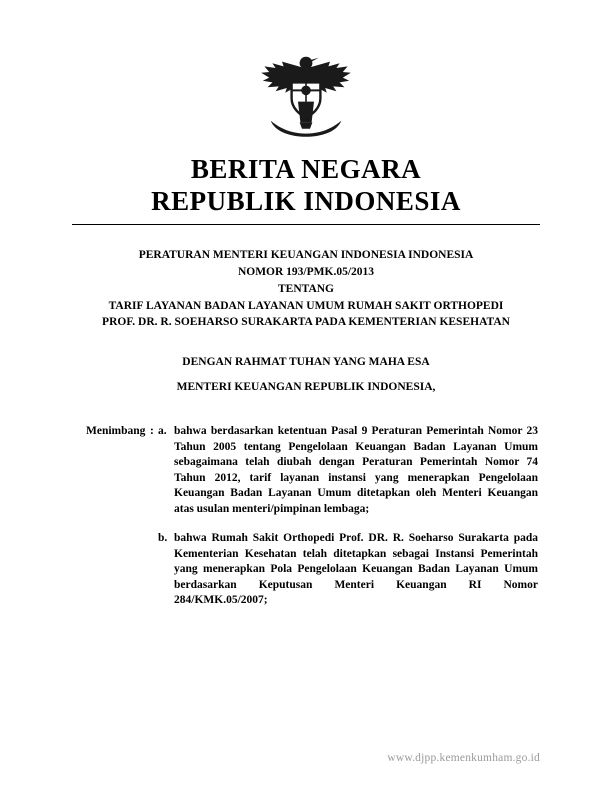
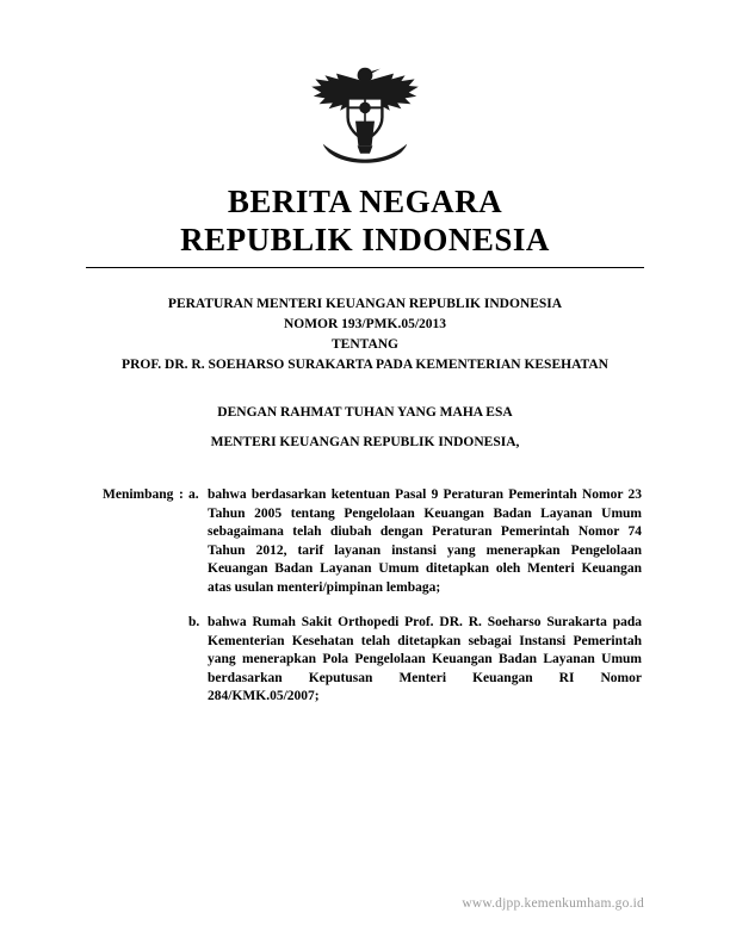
  BERITA NEGARA
  REPUBLIK INDONESIA
- PERATURAN MENTERI KEUANGAN INDONESIA INDONESIA
+ PERATURAN MENTERI KEUANGAN REPUBLIK INDONESIA
  NOMOR 193/PMK.05/2013
  TENTANG
- TARIF LAYANAN BADAN LAYANAN UMUM RUMAH SAKIT ORTHOPEDI
  PROF. DR. R. SOEHARSO SURAKARTA PADA KEMENTERIAN KESEHATAN
  DENGAN RAHMAT TUHAN YANG MAHA ESA
  MENTERI KEUANGAN REPUBLIK INDONESIA,
  Menimbang
  :
  a.
  bahwa berdasarkan ketentuan Pasal 9 Peraturan Pemerintah Nomor 23 Tahun 2005 tentang Pengelolaan Keuangan Badan Layanan Umum sebagaimana telah diubah dengan Peraturan Pemerintah Nomor 74 Tahun 2012, tarif layanan instansi yang menerapkan Pengelolaan Keuangan Badan Layanan Umum ditetapkan oleh Menteri Keuangan atas usulan menteri/pimpinan lembaga;
  b.
  bahwa Rumah Sakit Orthopedi Prof. DR. R. Soeharso Surakarta pada Kementerian Kesehatan telah ditetapkan sebagai Instansi Pemerintah yang menerapkan Pola Pengelolaan Keuangan Badan Layanan Umum berdasarkan Keputusan Menteri Keuangan RI Nomor 284/KMK.05/2007;
  www.djpp.kemenkumham.go.id
